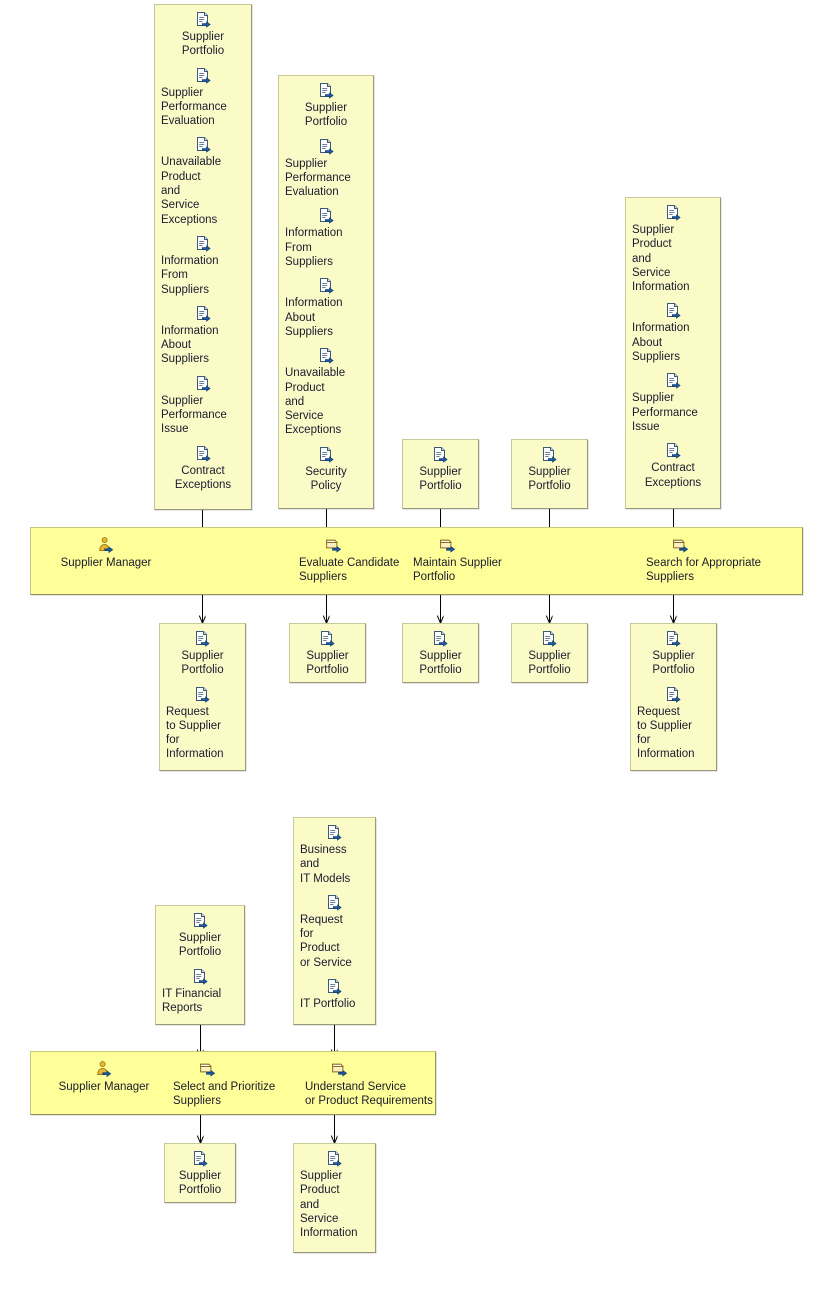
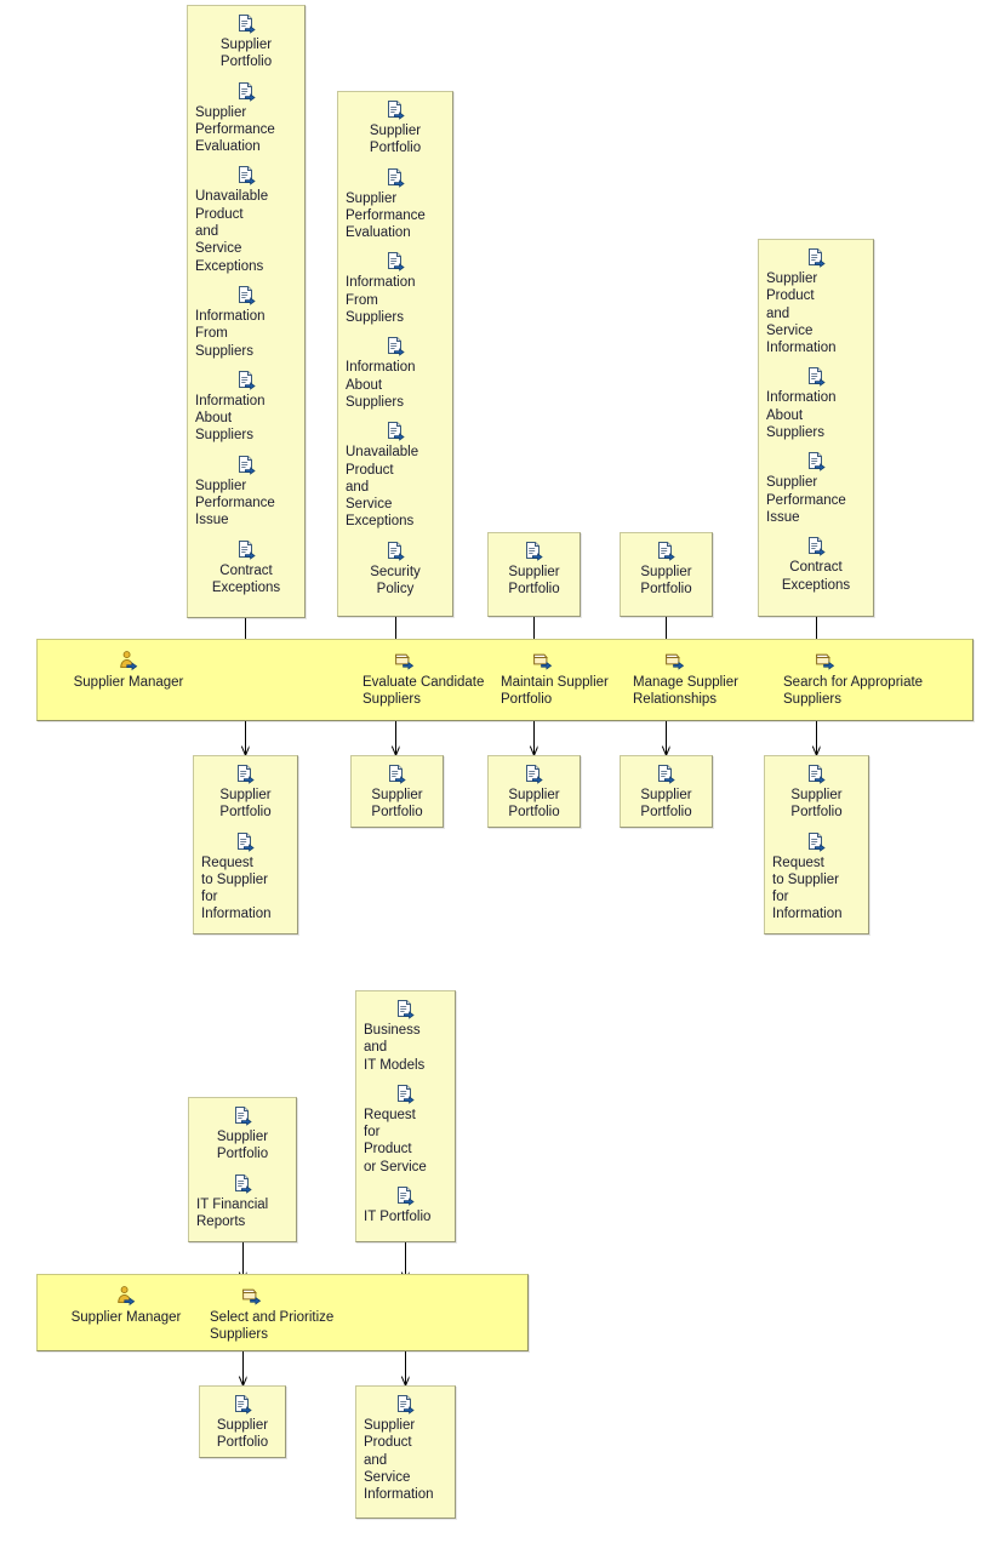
  Supplier
  Portfolio
  Supplier
  Performance
  Evaluation
  Unavailable
  Product
  and
  Service
  Exceptions
  Information
  From
  Suppliers
  Information
  About
  Suppliers
  Supplier
  Performance
  Issue
  Contract
  Exceptions
  Supplier
  Portfolio
  Supplier
  Performance
  Evaluation
  Information
  From
  Suppliers
  Information
  About
  Suppliers
  Unavailable
  Product
  and
  Service
  Exceptions
  Security
  Policy
  Supplier
  Portfolio
  Supplier
  Portfolio
  Supplier
  Product
  and
  Service
  Information
  Information
  About
  Suppliers
  Supplier
  Performance
  Issue
  Contract
  Exceptions
  Supplier Manager
  Evaluate Candidate
  Suppliers
  Maintain Supplier
  Portfolio
+ Manage Supplier
+ Relationships
  Search for Appropriate
  Suppliers
  Supplier
  Portfolio
  Request
  to Supplier
  for
  Information
  Supplier
  Portfolio
  Supplier
  Portfolio
  Supplier
  Portfolio
  Supplier
  Portfolio
  Request
  to Supplier
  for
  Information
  Supplier
  Portfolio
  IT Financial
  Reports
  Business
  and
  IT Models
  Request
  for
  Product
  or Service
  IT Portfolio
  Supplier Manager
  Select and Prioritize
  Suppliers
- Understand Service
- or Product Requirements
  Supplier
  Portfolio
  Supplier
  Product
  and
  Service
  Information
